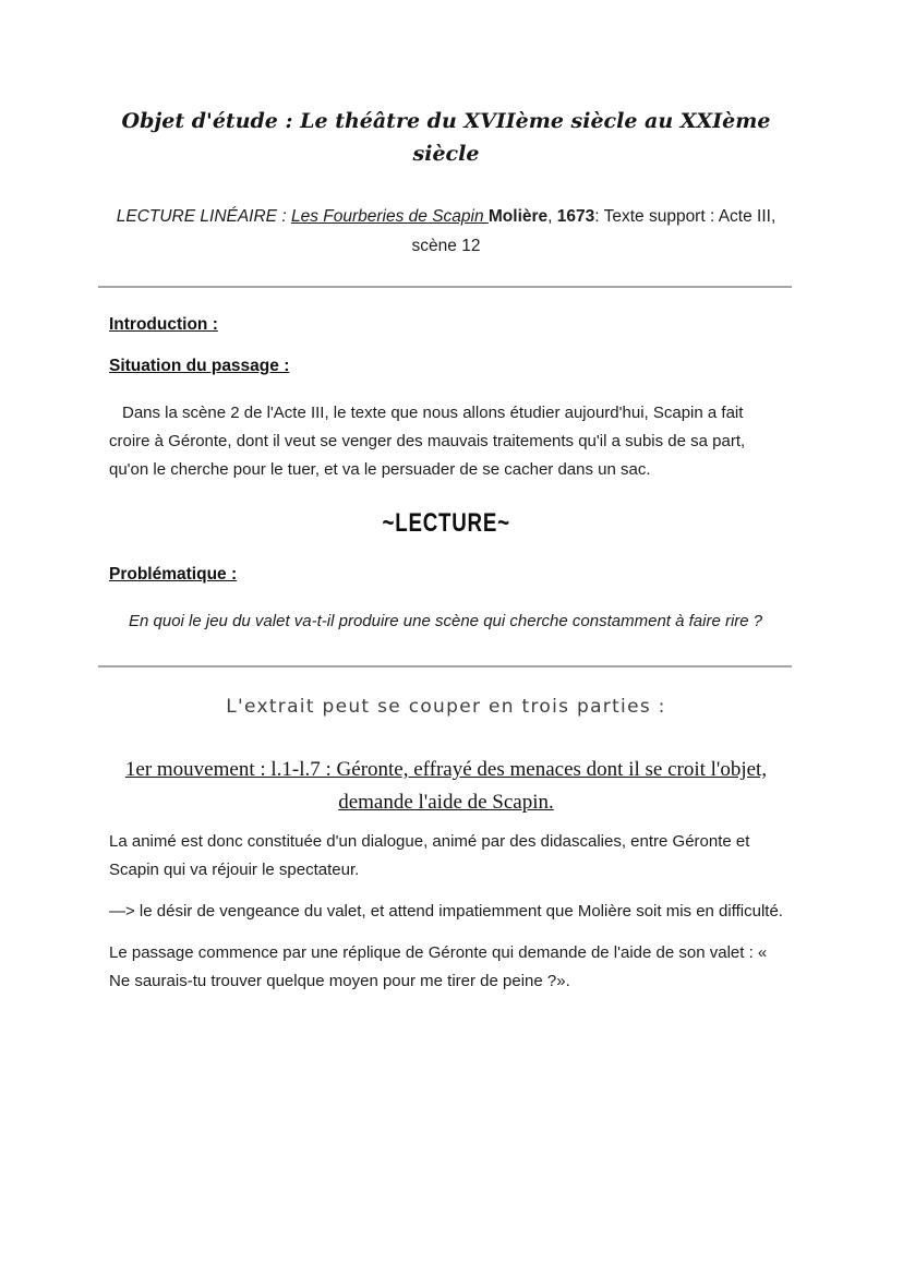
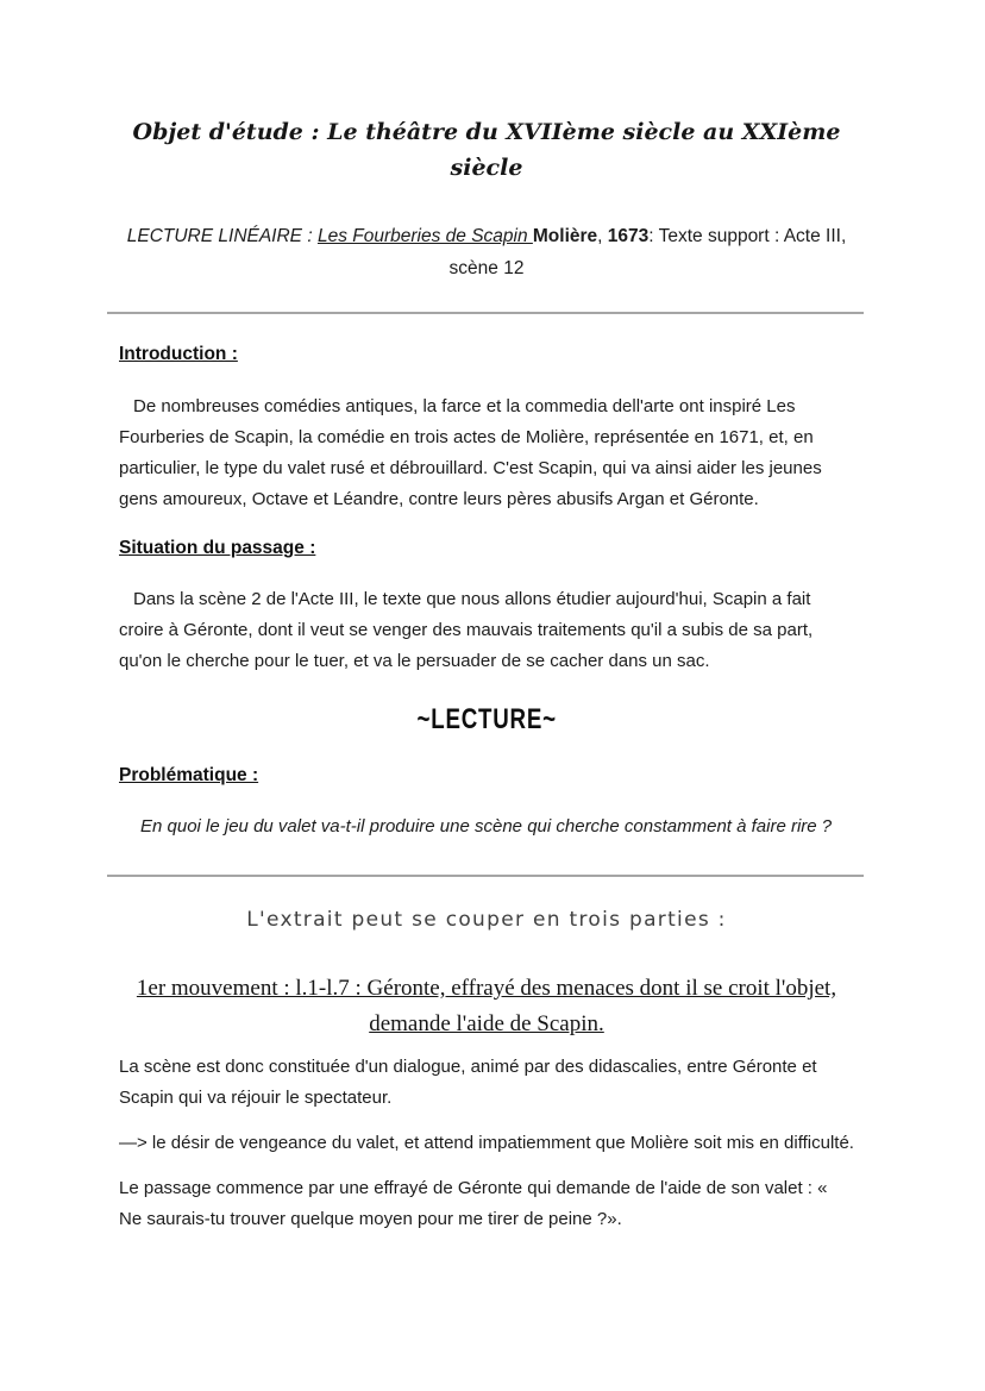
  Objet d'étude : Le théâtre du XVIIème siècle au XXIème siècle
  LECTURE LINÉAIRE : Les Fourberies de Scapin Molière, 1673: Texte support : Acte III, scène 12
  Introduction :
+ De nombreuses comédies antiques, la farce et la commedia dell'arte ont inspiré Les Fourberies de Scapin, la comédie en trois actes de Molière, représentée en 1671, et, en particulier, le type du valet rusé et débrouillard. C'est Scapin, qui va ainsi aider les jeunes gens amoureux, Octave et Léandre, contre leurs pères abusifs Argan et Géronte.
  Situation du passage :
  Dans la scène 2 de l'Acte III, le texte que nous allons étudier aujourd'hui, Scapin a fait croire à Géronte, dont il veut se venger des mauvais traitements qu'il a subis de sa part, qu'on le cherche pour le tuer, et va le persuader de se cacher dans un sac.
  ~LECTURE~
  Problématique :
  En quoi le jeu du valet va-t-il produire une scène qui cherche constamment à faire rire ?
  L'extrait peut se couper en trois parties :
  1er mouvement : l.1-l.7 : Géronte, effrayé des menaces dont il se croit l'objet, demande l'aide de Scapin.
- La animé est donc constituée d'un dialogue, animé par des didascalies, entre Géronte et Scapin qui va réjouir le spectateur.
+ La scène est donc constituée d'un dialogue, animé par des didascalies, entre Géronte et Scapin qui va réjouir le spectateur.
  —> le désir de vengeance du valet, et attend impatiemment que Molière soit mis en difficulté.
- Le passage commence par une réplique de Géronte qui demande de l'aide de son valet : « Ne saurais-tu trouver quelque moyen pour me tirer de peine ?».
+ Le passage commence par une effrayé de Géronte qui demande de l'aide de son valet : « Ne saurais-tu trouver quelque moyen pour me tirer de peine ?».
